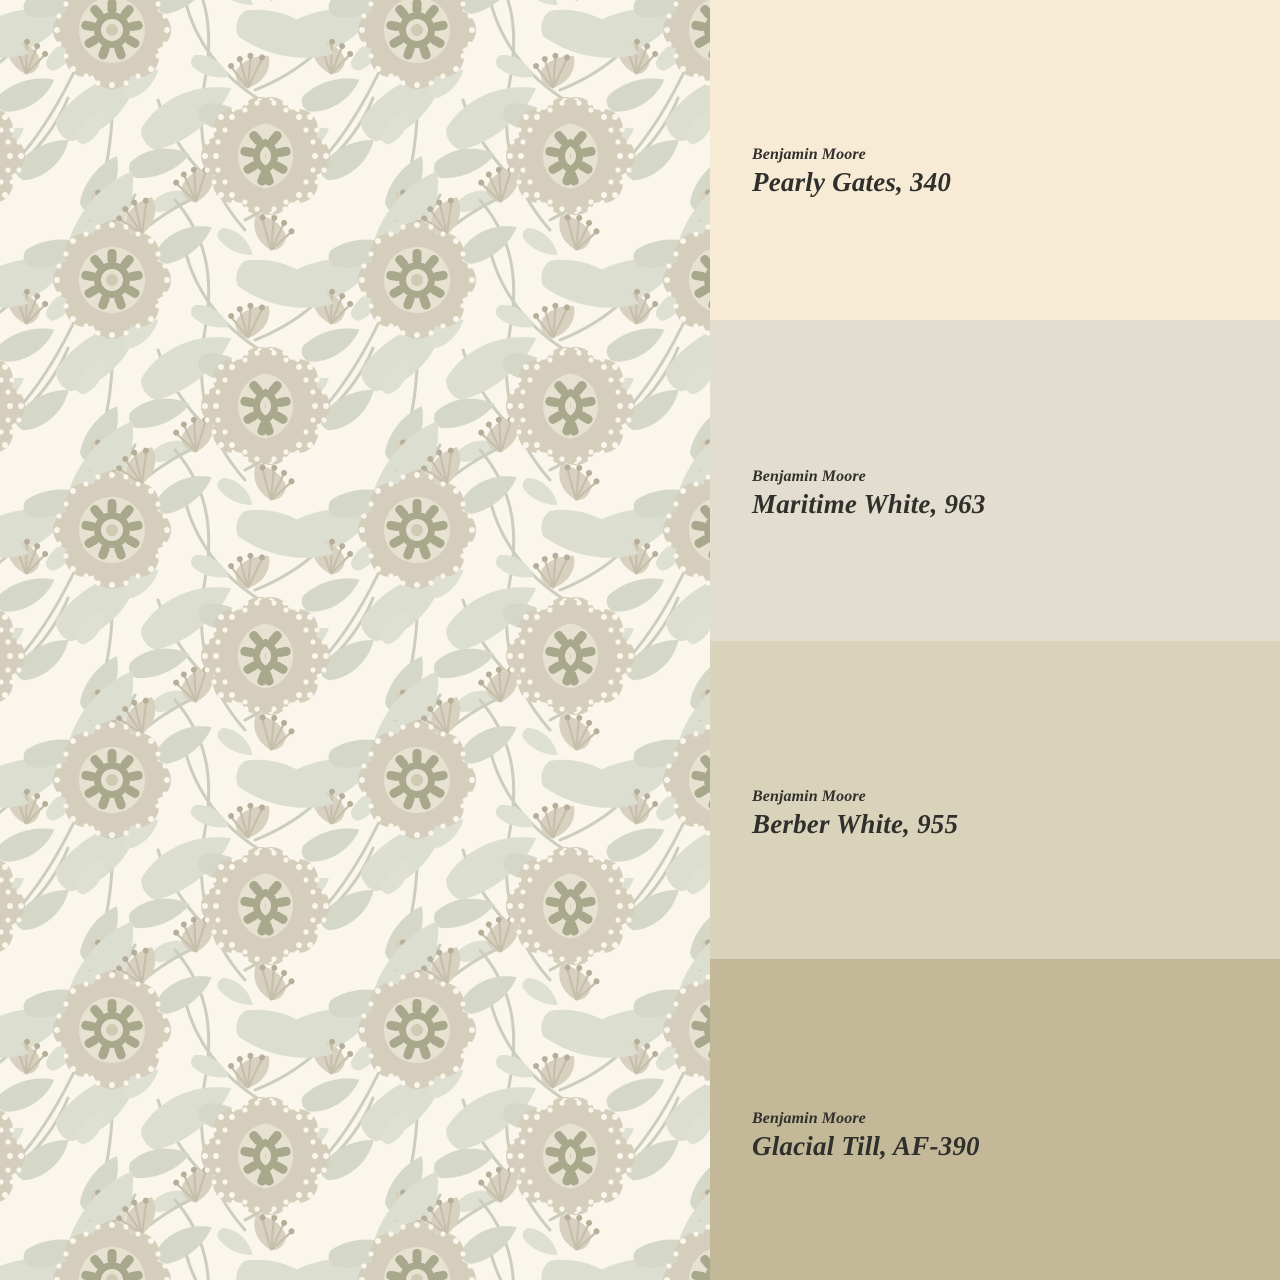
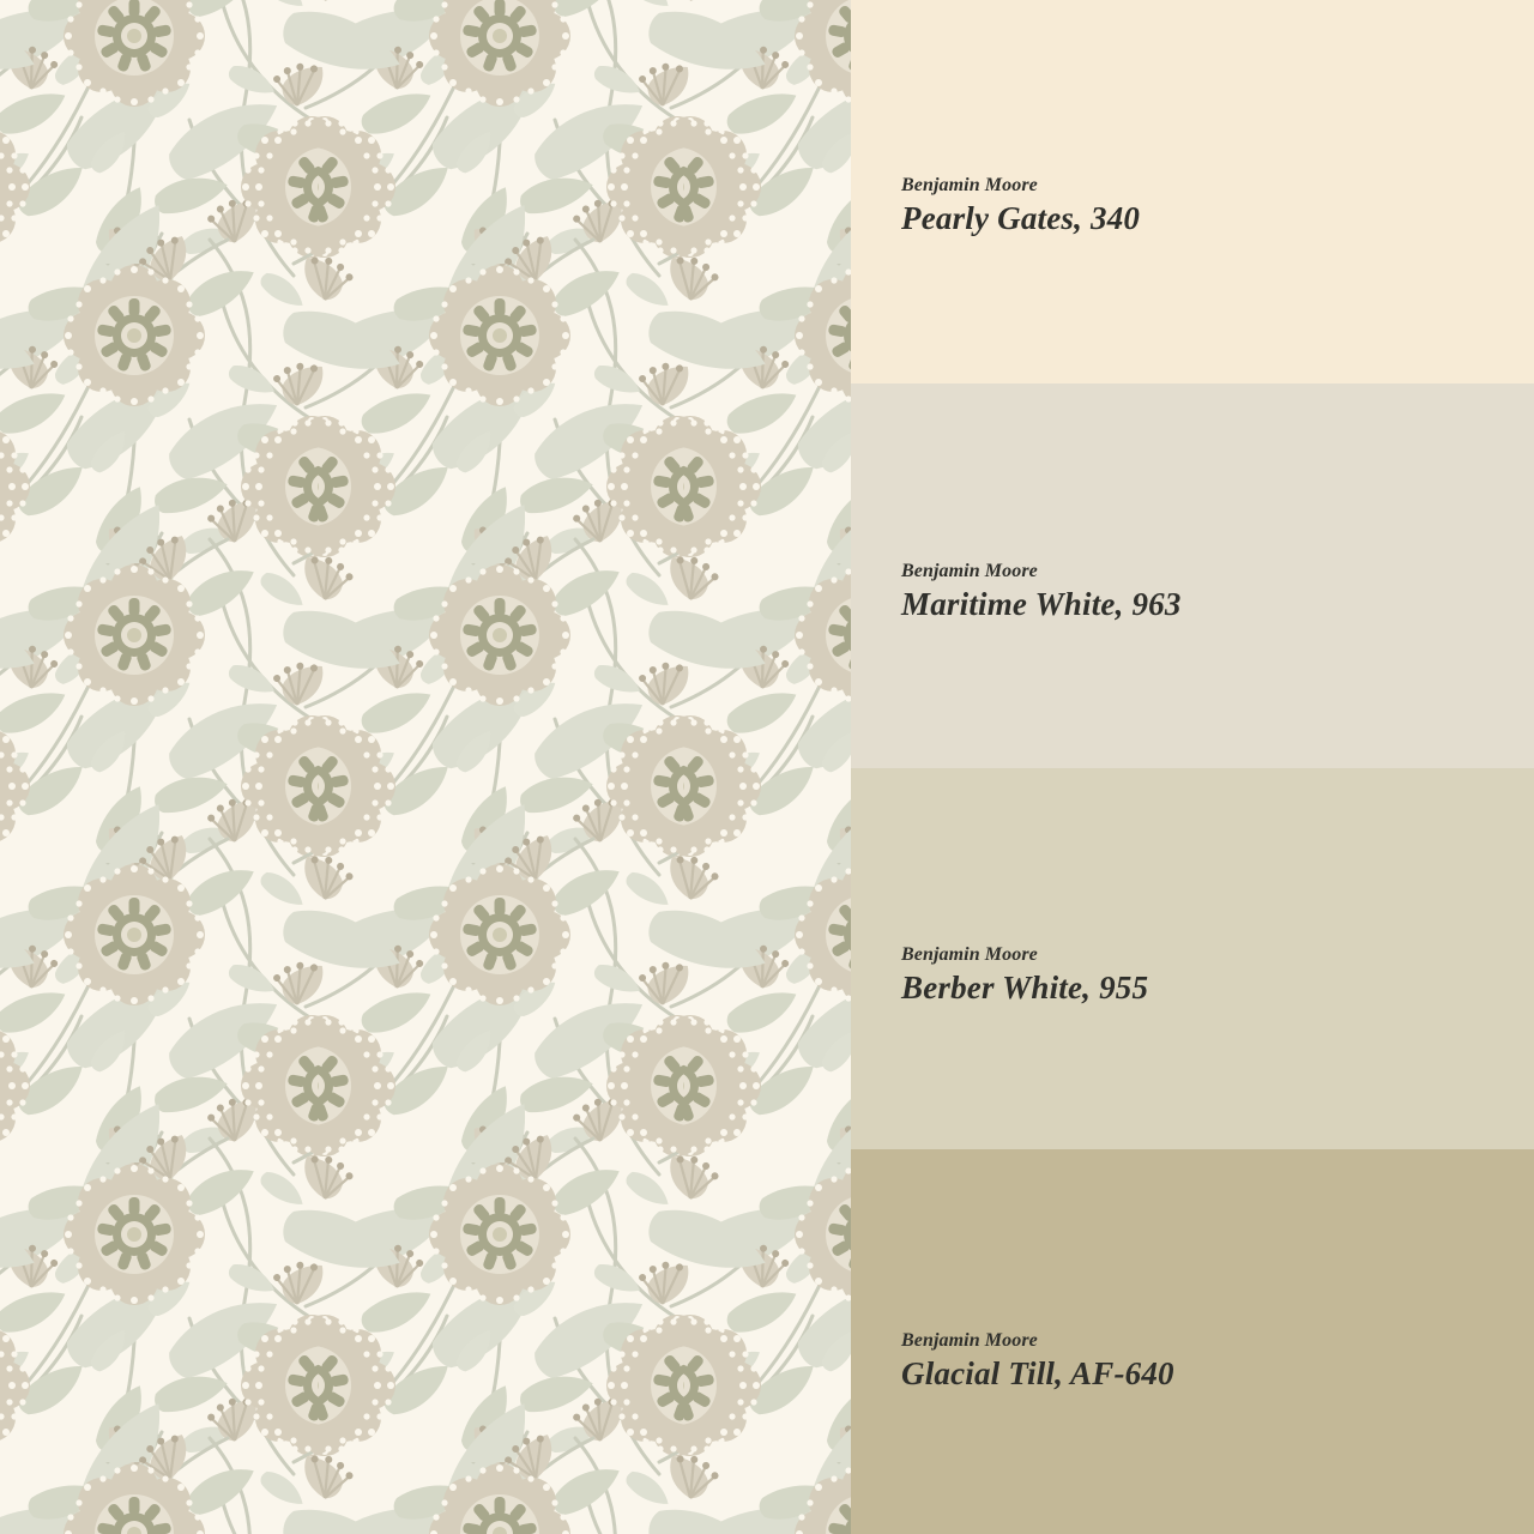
  Benjamin Moore
  Pearly Gates, 340
  Benjamin Moore
  Maritime White, 963
  Benjamin Moore
  Berber White, 955
  Benjamin Moore
- Glacial Till, AF-390
+ Glacial Till, AF-640
